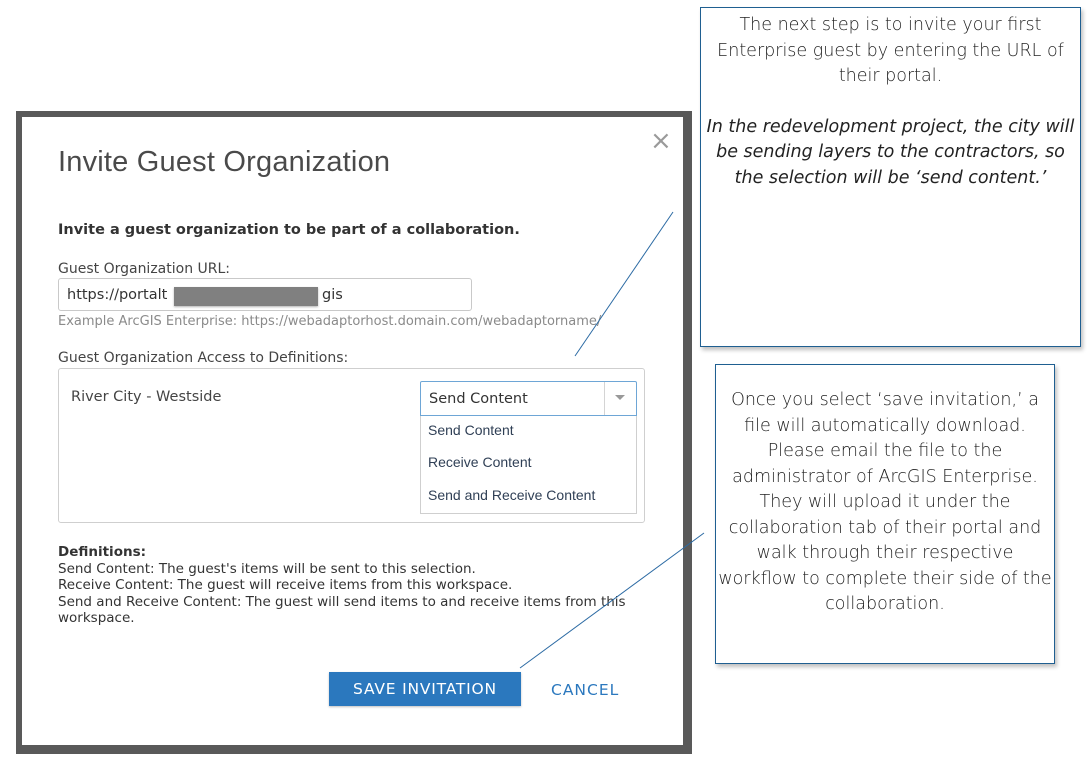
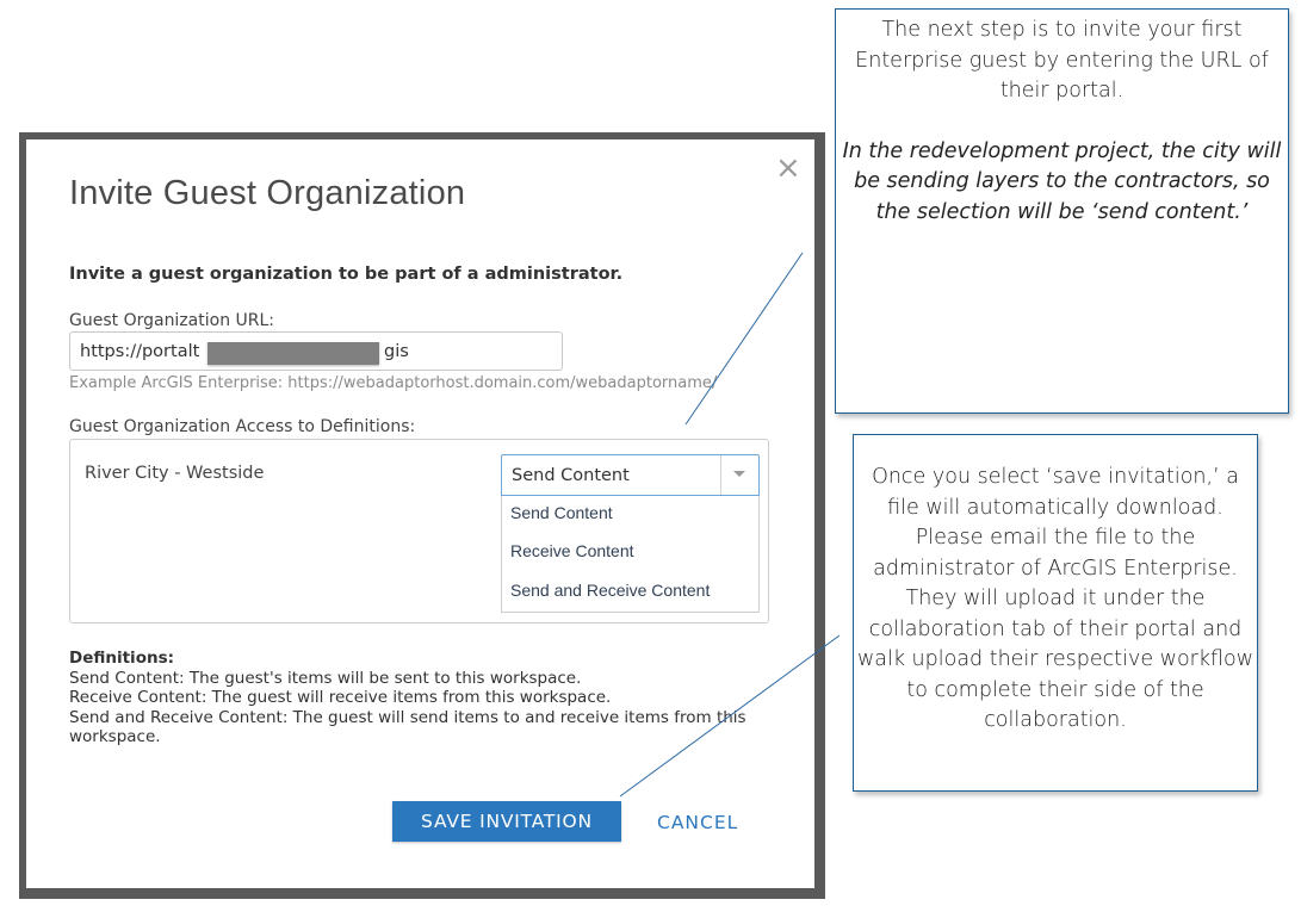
  ×
  Invite Guest Organization
- Invite a guest organization to be part of a collaboration.
+ Invite a guest organization to be part of a administrator.
  Guest Organization URL:
  https://portalt
  gis
  Example ArcGIS Enterprise: https://webadaptorhost.domain.com/webadaptorname/
  Guest Organization Access to Definitions:
  River City - Westside
  Send Content
  Send Content
  Receive Content
  Send and Receive Content
  Definitions:
- Send Content: The guest's items will be sent to this selection.
+ Send Content: The guest's items will be sent to this workspace.
  Receive Content: The guest will receive items from this workspace.
  Send and Receive Content: The guest will send items to and receive items from tis workspace.
  SAVE INVITATION
  CANCEL
  The next step is to invite your first Enterprise guest by entering the URL of their portal.
  In the redevelopment project, the city will be sending layers to the contractors, so the selection will be ‘send content.’
- Once you select ‘save invitation,’ a file will automatically download. Please email the file to the administrator of ArcGIS Enterprise. They will upload it under the collaboration tab of their portal and walk through their respective workflow to complete their side of the collaboration.
+ Once you select ‘save invitation,’ a file will automatically download. Please email the file to the administrator of ArcGIS Enterprise. They will upload it under the collaboration tab of their portal and walk upload their respective workflow to complete their side of the collaboration.
